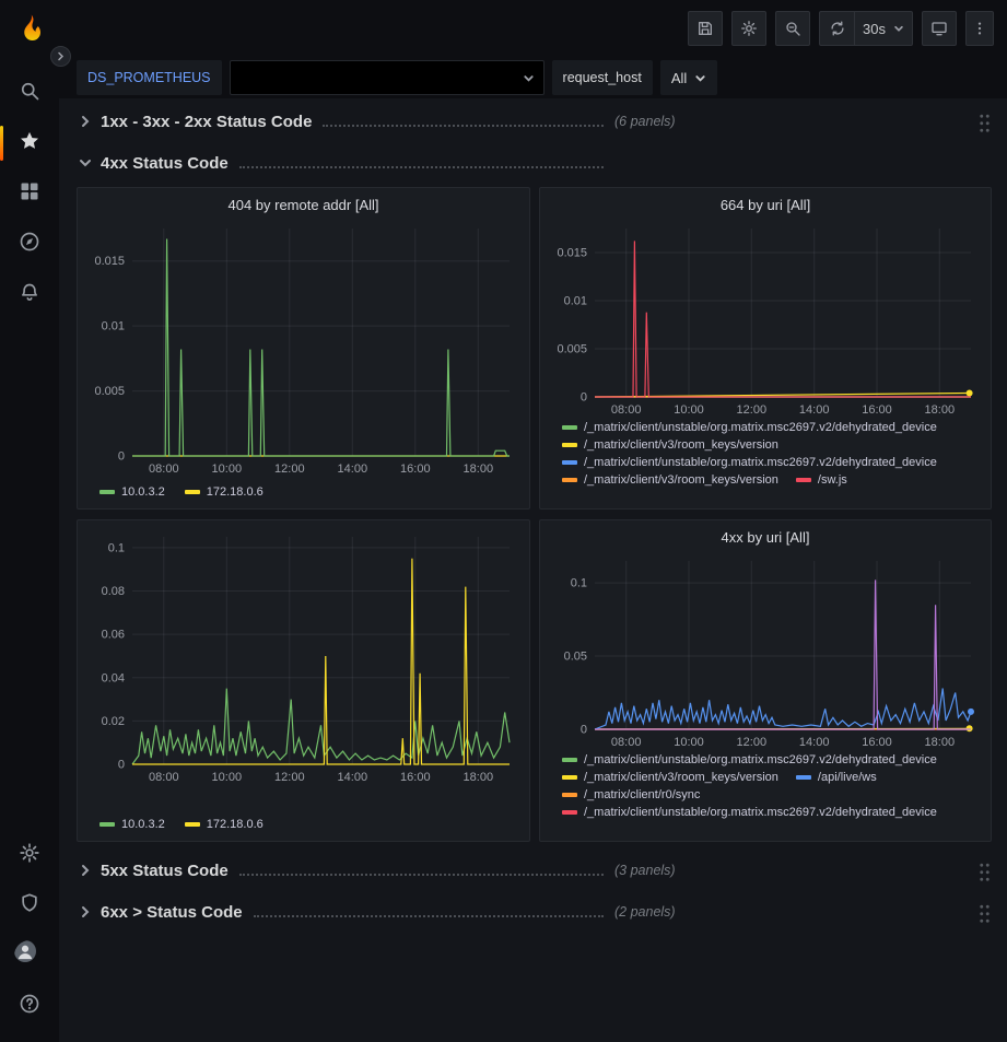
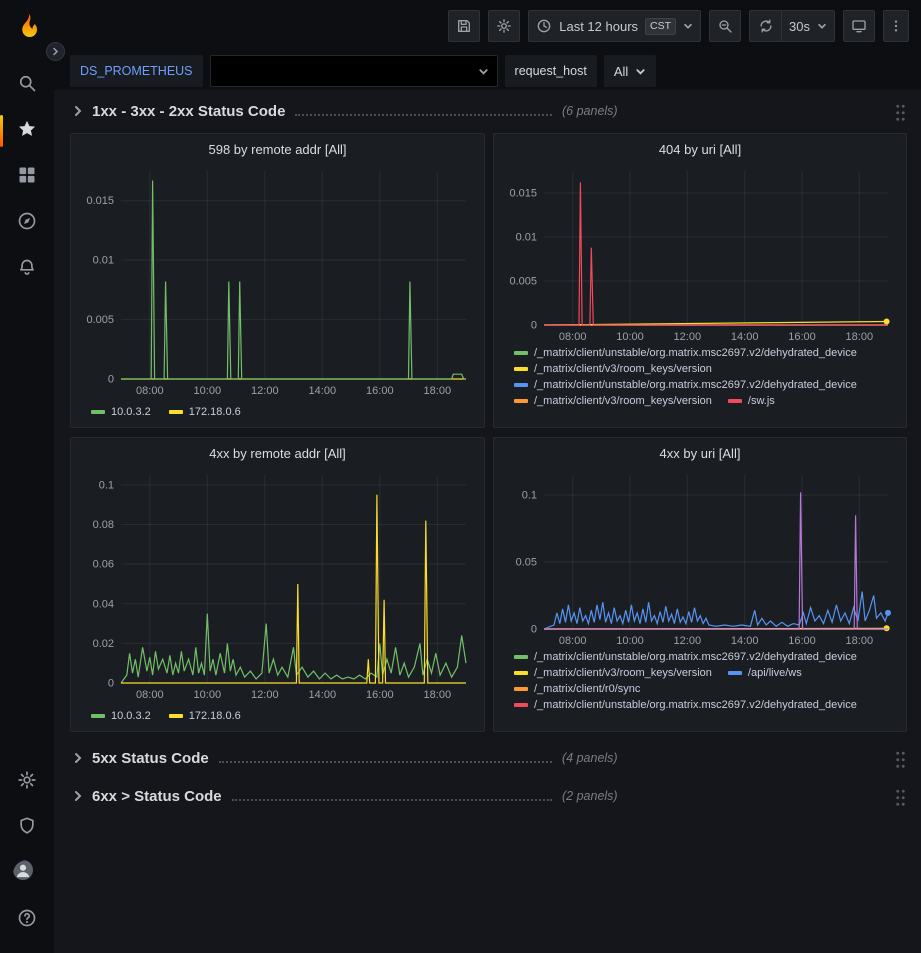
+ Last 12 hours
+ CST
  30s
  DS_PROMETHEUS
  request_host
  All
  1xx - 3xx - 2xx Status Code
  (6 panels)
- 4xx Status Code
- 404 by remote addr [All]
+ 598 by remote addr [All]
  0
  0.005
  0.01
  0.015
  08:00
  10:00
  12:00
  14:00
  16:00
  18:00
  10.0.3.2
  172.18.0.6
- 664 by uri [All]
+ 404 by uri [All]
  0
  0.005
  0.01
  0.015
  08:00
  10:00
  12:00
  14:00
  16:00
  18:00
  /_matrix/client/unstable/org.matrix.msc2697.v2/dehydrated_device
  /_matrix/client/v3/room_keys/version
  /_matrix/client/unstable/org.matrix.msc2697.v2/dehydrated_device
  /_matrix/client/v3/room_keys/version
  /sw.js
+ 4xx by remote addr [All]
  0
  0.02
  0.04
  0.06
  0.08
  0.1
  08:00
  10:00
  12:00
  14:00
  16:00
  18:00
  10.0.3.2
  172.18.0.6
  4xx by uri [All]
  0
  0.05
  0.1
  08:00
  10:00
  12:00
  14:00
  16:00
  18:00
  /_matrix/client/unstable/org.matrix.msc2697.v2/dehydrated_device
  /_matrix/client/v3/room_keys/version
  /api/live/ws
  /_matrix/client/r0/sync
  /_matrix/client/unstable/org.matrix.msc2697.v2/dehydrated_device
  5xx Status Code
- (3 panels)
+ (4 panels)
  6xx > Status Code
  (2 panels)
